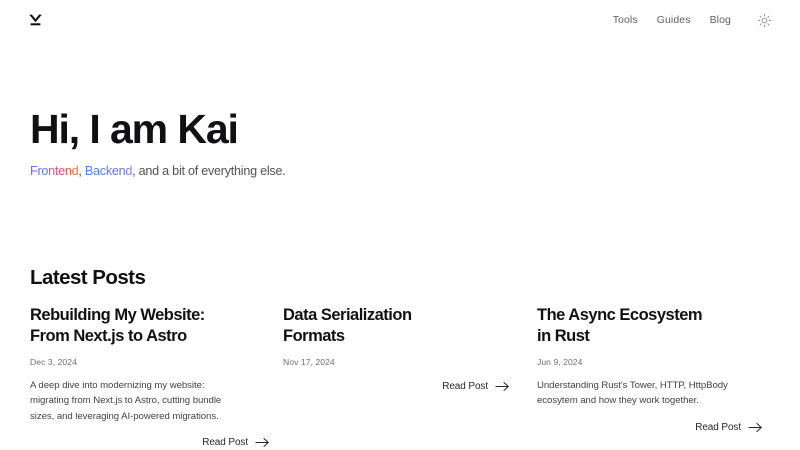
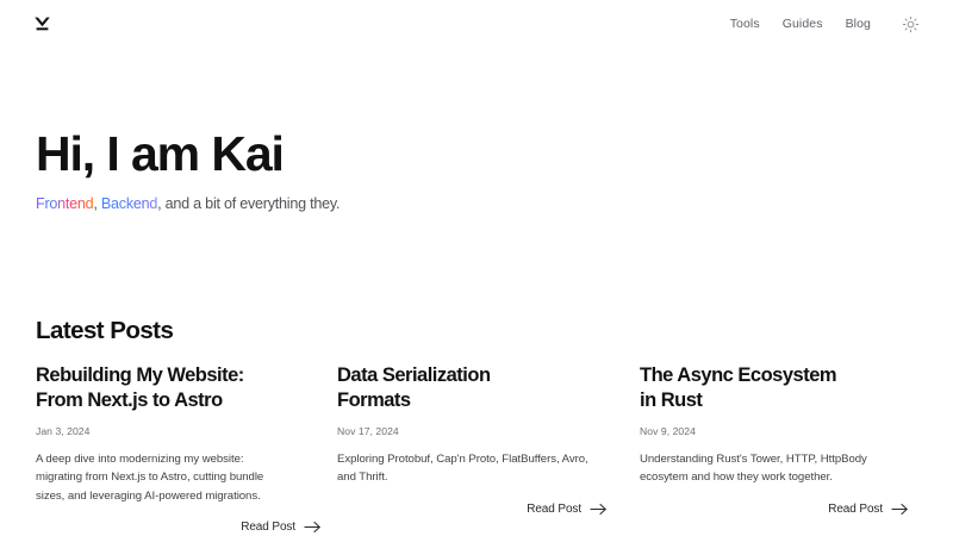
  Tools
  Guides
  Blog
  Hi, I am Kai
- Frontend, Backend, and a bit of everything else.
+ Frontend, Backend, and a bit of everything they.
  Latest Posts
  Rebuilding My Website: From Next.js to Astro
- Dec 3, 2024
+ Jan 3, 2024
  A deep dive into modernizing my website: migrating from Next.js to Astro, cutting bundle sizes, and leveraging AI-powered migrations.
  Read Post
  Data Serialization Formats
  Nov 17, 2024
+ Exploring Protobuf, Cap'n Proto, FlatBuffers, Avro, and Thrift.
  Read Post
  The Async Ecosystem in Rust
- Jun 9, 2024
+ Nov 9, 2024
  Understanding Rust's Tower, HTTP, HttpBody ecosytem and how they work together.
  Read Post
